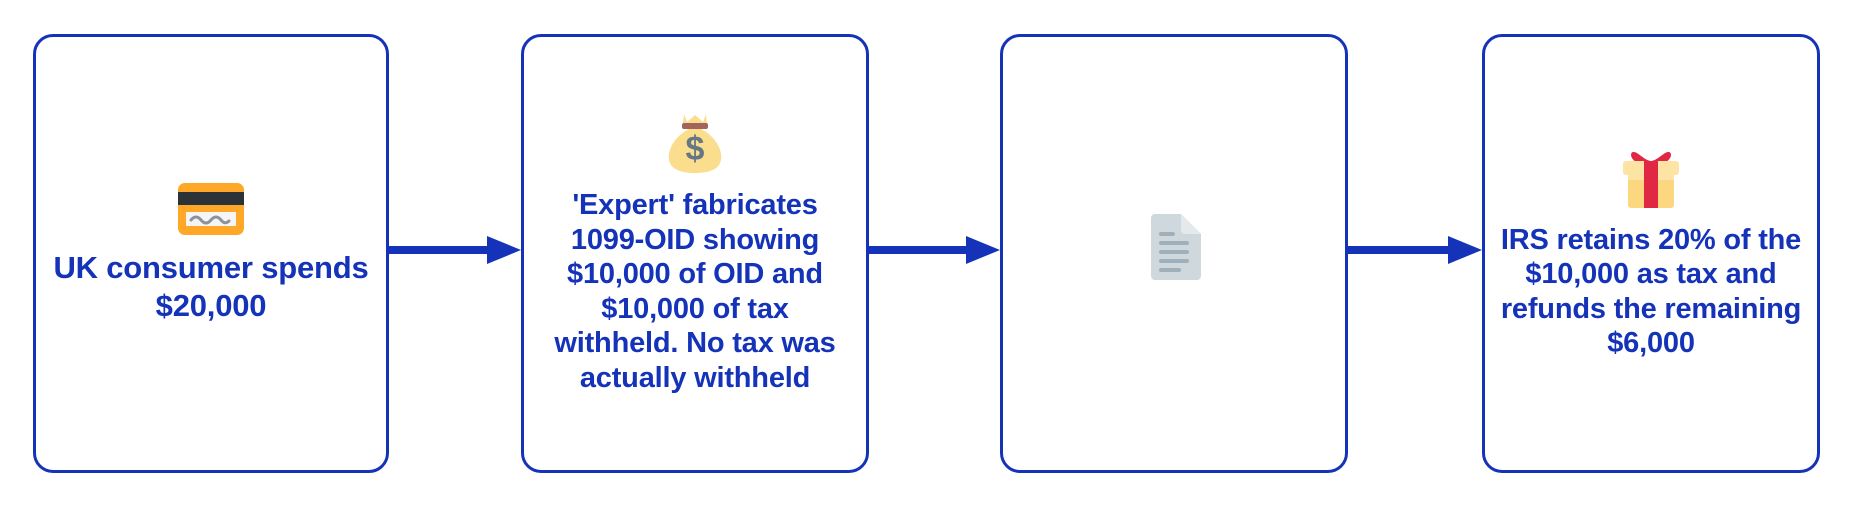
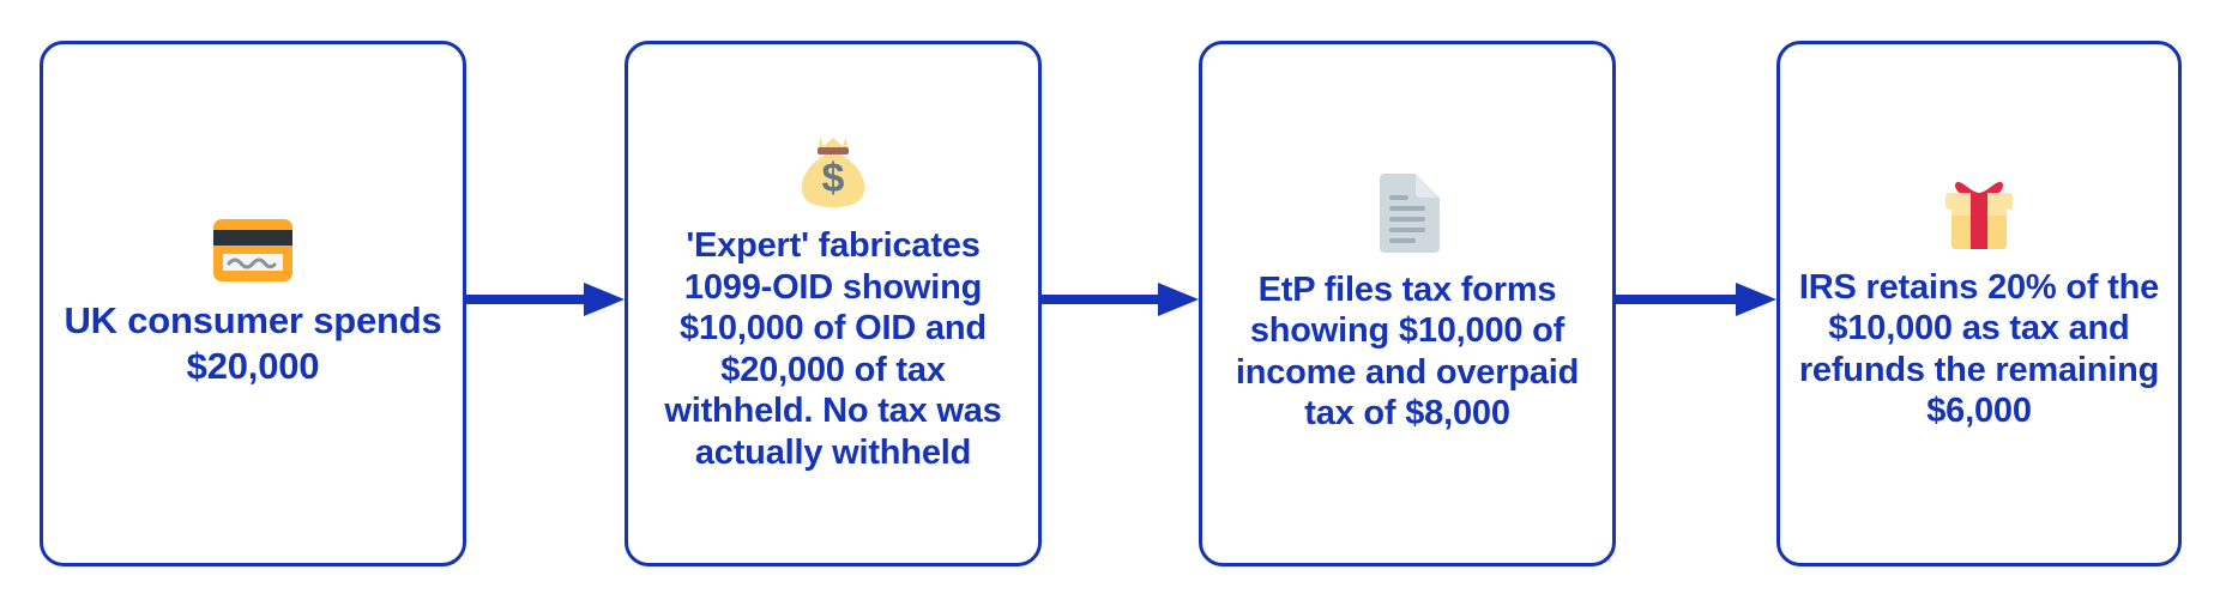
  UK consumer spends $20,000
  $
- 'Expert' fabricates 1099-OID showing $10,000 of OID and $10,000 of tax withheld. No tax was actually withheld
+ 'Expert' fabricates 1099-OID showing $10,000 of OID and $20,000 of tax withheld. No tax was actually withheld
+ EtP files tax forms showing $10,000 of income and overpaid tax of $8,000
  IRS retains 20% of the $10,000 as tax and refunds the remaining $6,000
